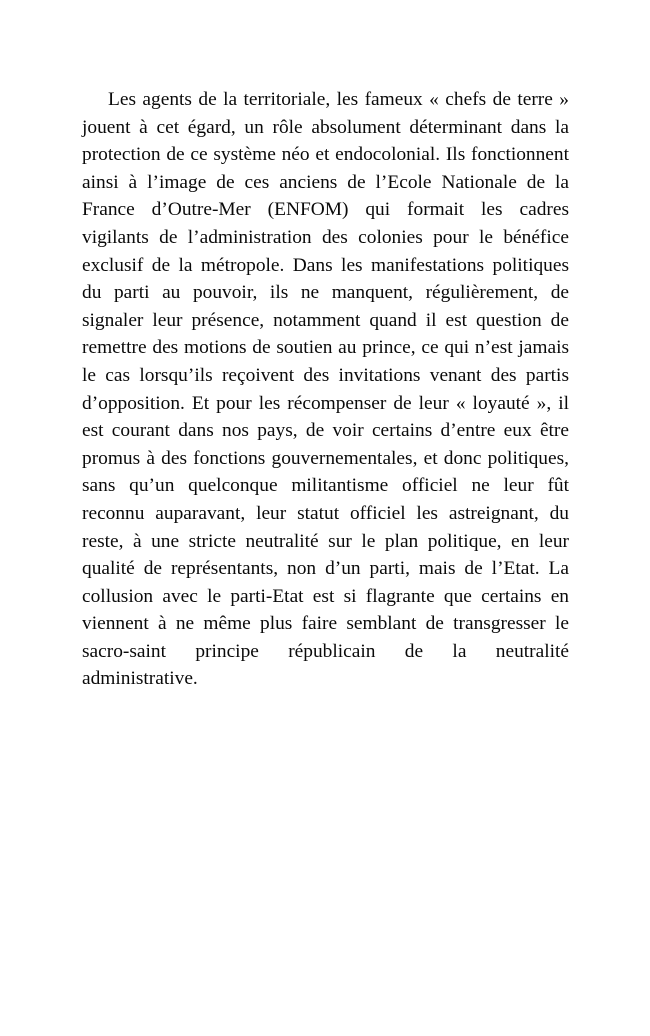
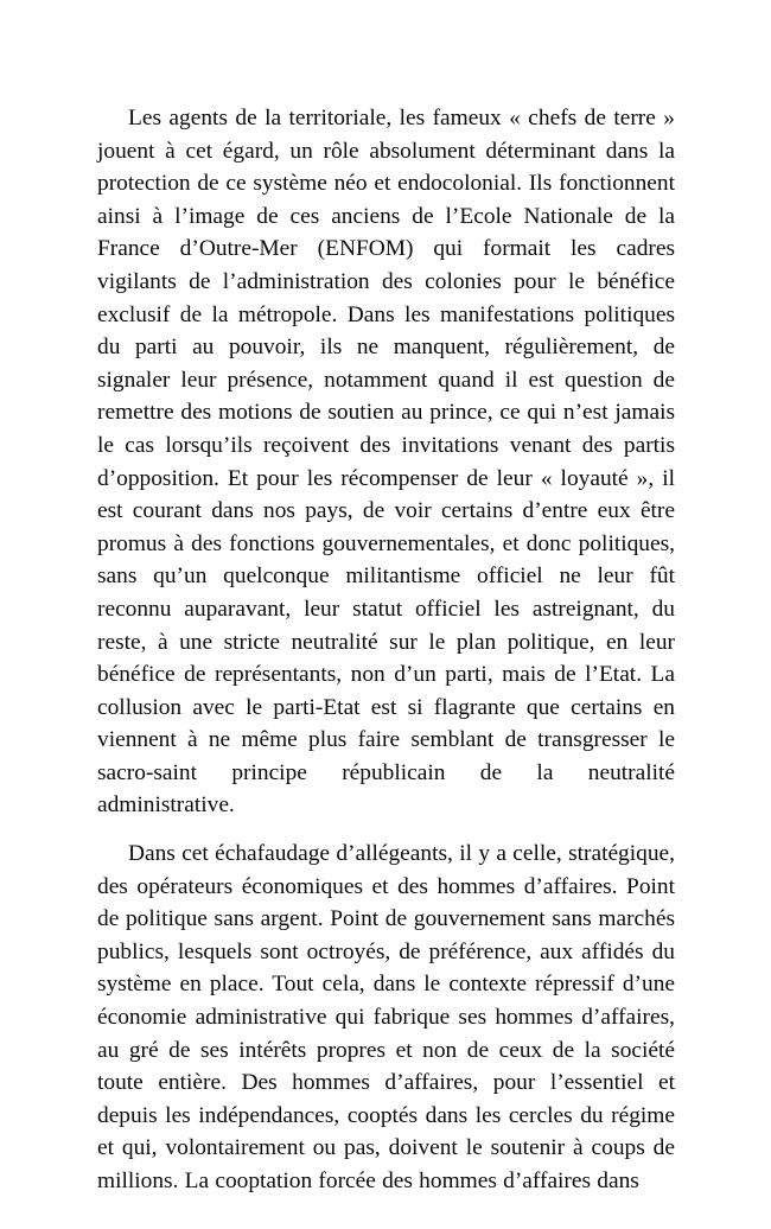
- Les agents de la territoriale, les fameux « chefs de terre » jouent à cet égard, un rôle absolument déterminant dans la protection de ce système néo et endocolonial. Ils fonctionnent ainsi à l’image de ces anciens de l’Ecole Nationale de la France d’Outre-Mer (ENFOM) qui formait les cadres vigilants de l’administration des colonies pour le bénéfice exclusif de la métropole. Dans les manifestations politiques du parti au pouvoir, ils ne manquent, régulièrement, de signaler leur présence, notamment quand il est question de remettre des motions de soutien au prince, ce qui n’est jamais le cas lorsqu’ils reçoivent des invitations venant des partis d’opposition. Et pour les récompenser de leur « loyauté », il est courant dans nos pays, de voir certains d’entre eux être promus à des fonctions gouvernementales, et donc politiques, sans qu’un quelconque militantisme officiel ne leur fût reconnu auparavant, leur statut officiel les astreignant, du reste, à une stricte neutralité sur le plan politique, en leur qualité de représentants, non d’un parti, mais de l’Etat. La collusion avec le parti-Etat est si flagrante que certains en viennent à ne même plus faire semblant de transgresser le sacro-saint principe républicain de la neutralité administrative.
+ Les agents de la territoriale, les fameux « chefs de terre » jouent à cet égard, un rôle absolument déterminant dans la protection de ce système néo et endocolonial. Ils fonctionnent ainsi à l’image de ces anciens de l’Ecole Nationale de la France d’Outre-Mer (ENFOM) qui formait les cadres vigilants de l’administration des colonies pour le bénéfice exclusif de la métropole. Dans les manifestations politiques du parti au pouvoir, ils ne manquent, régulièrement, de signaler leur présence, notamment quand il est question de remettre des motions de soutien au prince, ce qui n’est jamais le cas lorsqu’ils reçoivent des invitations venant des partis d’opposition. Et pour les récompenser de leur « loyauté », il est courant dans nos pays, de voir certains d’entre eux être promus à des fonctions gouvernementales, et donc politiques, sans qu’un quelconque militantisme officiel ne leur fût reconnu auparavant, leur statut officiel les astreignant, du reste, à une stricte neutralité sur le plan politique, en leur bénéfice de représentants, non d’un parti, mais de l’Etat. La collusion avec le parti-Etat est si flagrante que certains en viennent à ne même plus faire semblant de transgresser le sacro-saint principe républicain de la neutralité administrative.
+ Dans cet échafaudage d’allégeants, il y a celle, stratégique, des opérateurs économiques et des hommes d’affaires. Point de politique sans argent. Point de gouvernement sans marchés publics, lesquels sont octroyés, de préférence, aux affidés du système en place. Tout cela, dans le contexte répressif d’une économie administrative qui fabrique ses hommes d’affaires, au gré de ses intérêts propres et non de ceux de la société toute entière. Des hommes d’affaires, pour l’essentiel et depuis les indépendances, cooptés dans les cercles du régime et qui, volontairement ou pas, doivent le soutenir à coups de millions. La cooptation forcée des hommes d’affaires dans
